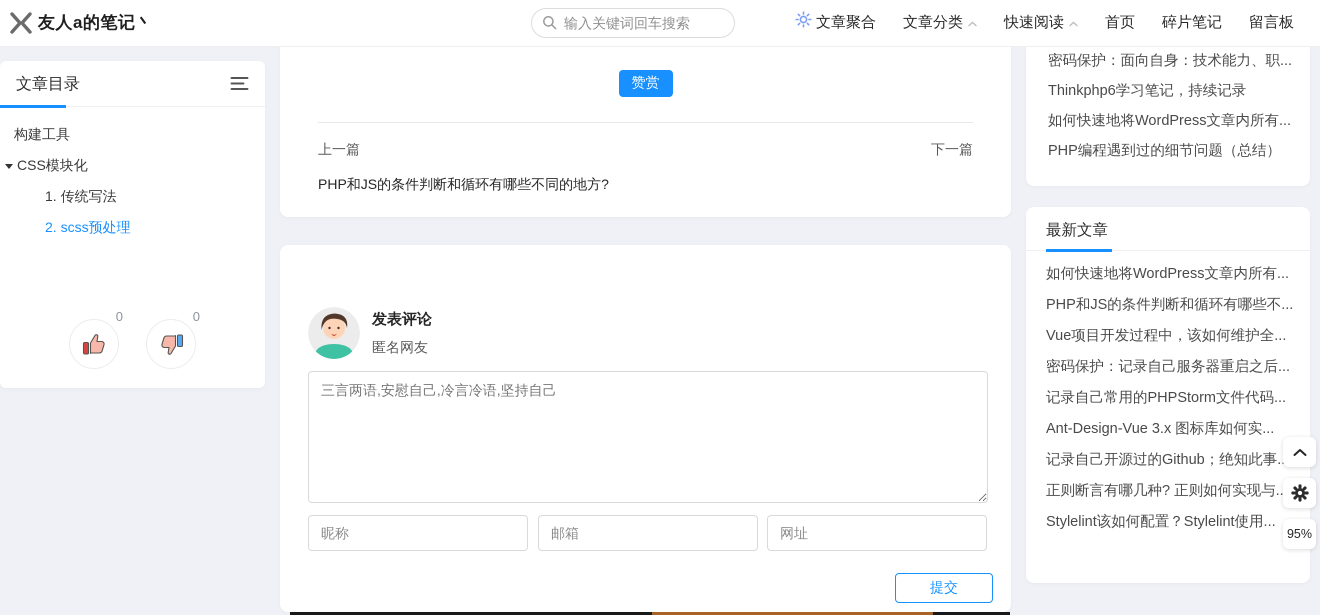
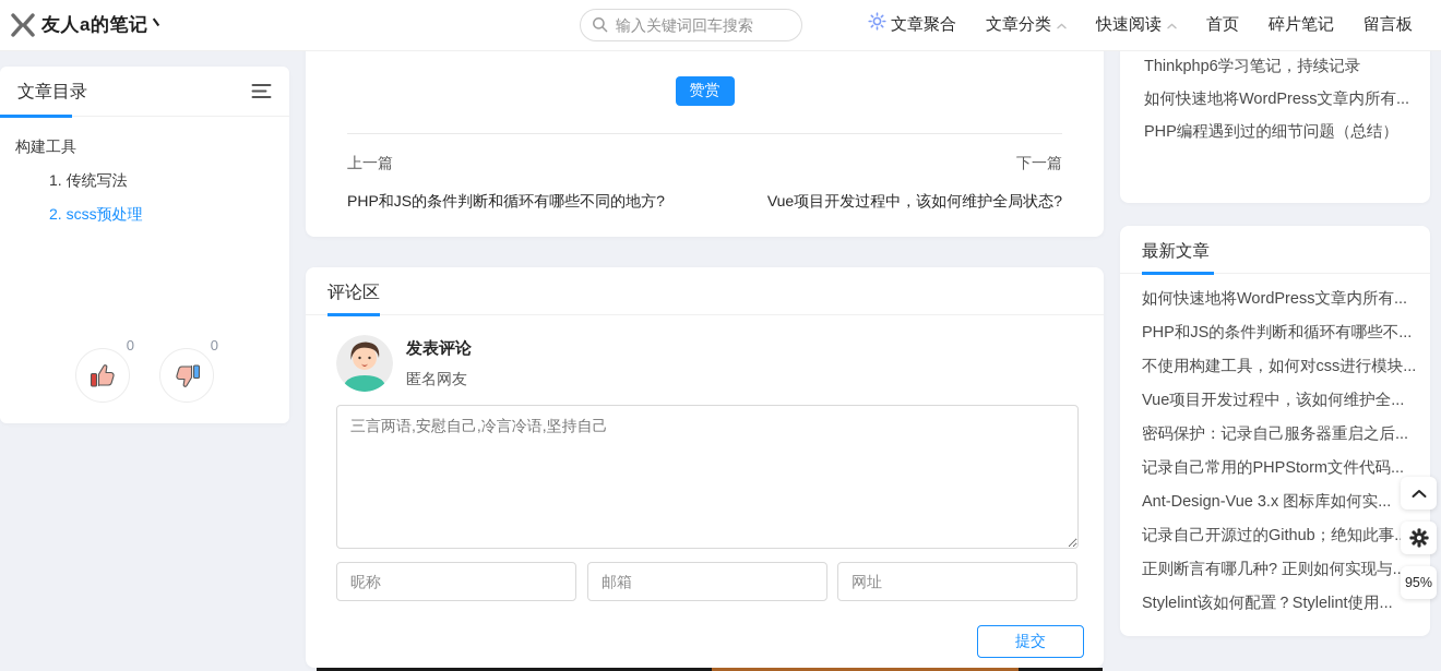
  友人a的笔记丶
  输入关键词回车搜索
  文章聚合
  文章分类
  快速阅读
  首页
  碎片笔记
  留言板
  文章目录
  构建工具
- CSS模块化
  1. 传统写法
  2. scss预处理
  0
  0
  赞赏
  上一篇
  下一篇
  PHP和JS的条件判断和循环有哪些不同的地方?
+ Vue项目开发过程中，该如何维护全局状态?
+ 评论区
  发表评论
  匿名网友
  三言两语,安慰自己,冷言冷语,坚持自己
  昵称
  邮箱
  网址
  提交
- 密码保护：面向自身：技术能力、职...
  Thinkphp6学习笔记，持续记录
  如何快速地将WordPress文章内所有...
  PHP编程遇到过的细节问题（总结）
  最新文章
  如何快速地将WordPress文章内所有...
  PHP和JS的条件判断和循环有哪些不...
+ 不使用构建工具，如何对css进行模块...
  Vue项目开发过程中，该如何维护全...
  密码保护：记录自己服务器重启之后...
  记录自己常用的PHPStorm文件代码...
  Ant-Design-Vue 3.x 图标库如何实...
  记录自己开源过的Github；绝知此事.
  正则断言有哪几种? 正则如何实现与..
  Stylelint该如何配置？Stylelint使用...
  95%
